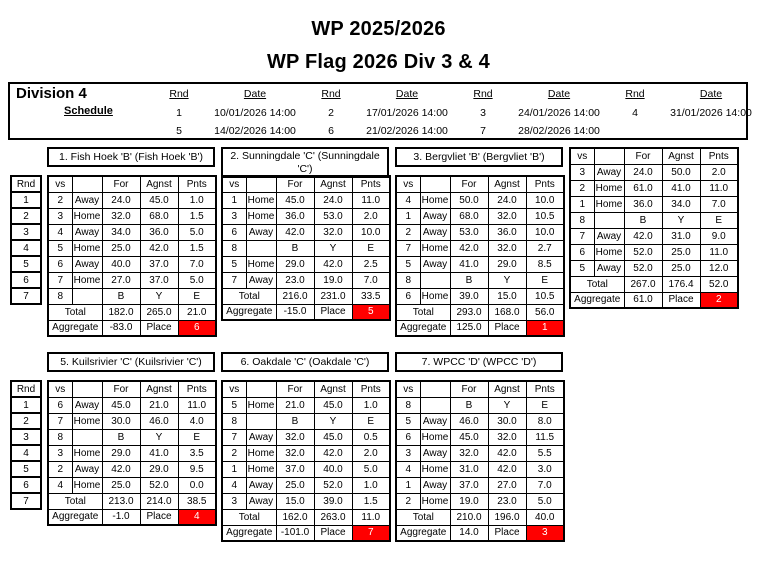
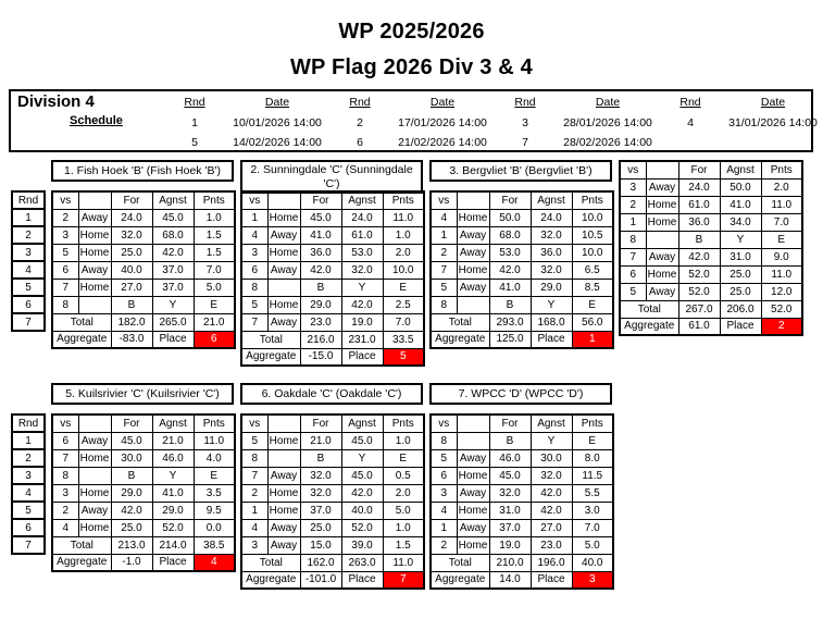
  WP 2025/2026
  WP Flag 2026 Div 3 & 4
  Division 4
  Schedule
  Rnd
  Date
  Rnd
  Date
  Rnd
  Date
  Rnd
  Date
  1
  10/01/2026 14:00
  2
  17/01/2026 14:00
  3
- 24/01/2026 14:00
+ 28/01/2026 14:00
  4
  31/01/2026 14:00
  5
  14/02/2026 14:00
  6
  21/02/2026 14:00
  7
  28/02/2026 14:00
  Rnd
  1
  2
  3
  4
  5
  6
  7
  1. Fish Hoek 'B' (Fish Hoek 'B')
  vs		For	Agnst	Pnts
  2	Away	24.0	45.0	1.0
  3	Home	32.0	68.0	1.5
- 4	Away	34.0	36.0	5.0
  5	Home	25.0	42.0	1.5
  6	Away	40.0	37.0	7.0
  7	Home	27.0	37.0	5.0
  8		B	Y	E
  Total	182.0	265.0	21.0
  Aggregate	-83.0	Place	6
  2. Sunningdale 'C' (Sunningdale 'C')
  vs		For	Agnst	Pnts
  1	Home	45.0	24.0	11.0
+ 4	Away	41.0	61.0	1.0
  3	Home	36.0	53.0	2.0
  6	Away	42.0	32.0	10.0
  8		B	Y	E
  5	Home	29.0	42.0	2.5
  7	Away	23.0	19.0	7.0
  Total	216.0	231.0	33.5
  Aggregate	-15.0	Place	5
  3. Bergvliet 'B' (Bergvliet 'B')
  vs		For	Agnst	Pnts
  4	Home	50.0	24.0	10.0
  1	Away	68.0	32.0	10.5
  2	Away	53.0	36.0	10.0
- 7	Home	42.0	32.0	2.7
+ 7	Home	42.0	32.0	6.5
  5	Away	41.0	29.0	8.5
  8		B	Y	E
- 6	Home	39.0	15.0	10.5
  Total	293.0	168.0	56.0
  Aggregate	125.0	Place	1
  vs		For	Agnst	Pnts
  3	Away	24.0	50.0	2.0
  2	Home	61.0	41.0	11.0
  1	Home	36.0	34.0	7.0
  8		B	Y	E
  7	Away	42.0	31.0	9.0
  6	Home	52.0	25.0	11.0
  5	Away	52.0	25.0	12.0
- Total	267.0	176.4	52.0
+ Total	267.0	206.0	52.0
  Aggregate	61.0	Place	2
  Rnd
  1
  2
  3
  4
  5
  6
  7
  5. Kuilsrivier 'C' (Kuilsrivier 'C')
  vs		For	Agnst	Pnts
  6	Away	45.0	21.0	11.0
  7	Home	30.0	46.0	4.0
  8		B	Y	E
  3	Home	29.0	41.0	3.5
  2	Away	42.0	29.0	9.5
  4	Home	25.0	52.0	0.0
  Total	213.0	214.0	38.5
  Aggregate	-1.0	Place	4
  6. Oakdale 'C' (Oakdale 'C')
  vs		For	Agnst	Pnts
  5	Home	21.0	45.0	1.0
  8		B	Y	E
  7	Away	32.0	45.0	0.5
  2	Home	32.0	42.0	2.0
  1	Home	37.0	40.0	5.0
  4	Away	25.0	52.0	1.0
  3	Away	15.0	39.0	1.5
  Total	162.0	263.0	11.0
  Aggregate	-101.0	Place	7
  7. WPCC 'D' (WPCC 'D')
  vs		For	Agnst	Pnts
  8		B	Y	E
  5	Away	46.0	30.0	8.0
  6	Home	45.0	32.0	11.5
  3	Away	32.0	42.0	5.5
  4	Home	31.0	42.0	3.0
  1	Away	37.0	27.0	7.0
  2	Home	19.0	23.0	5.0
  Total	210.0	196.0	40.0
  Aggregate	14.0	Place	3
